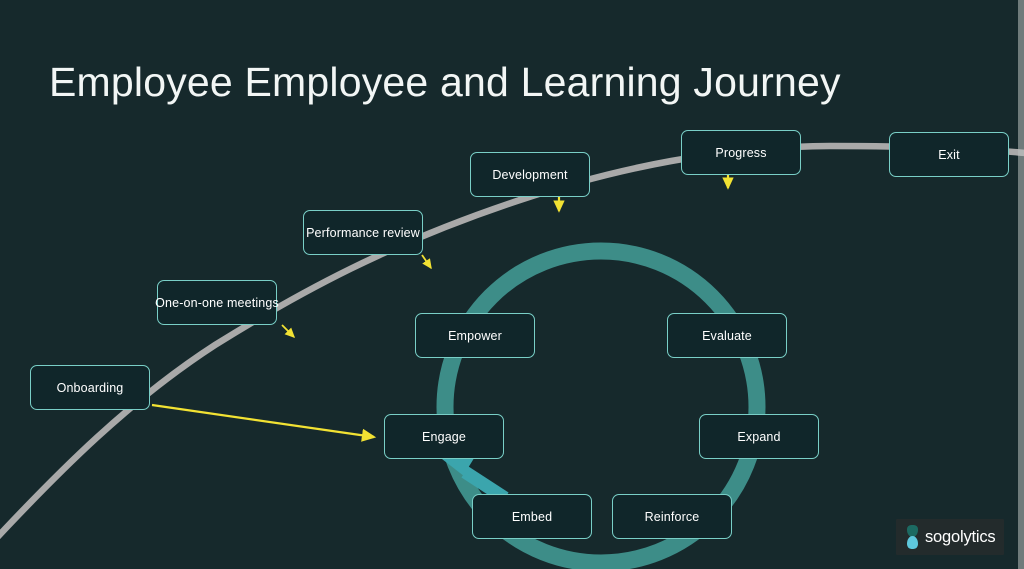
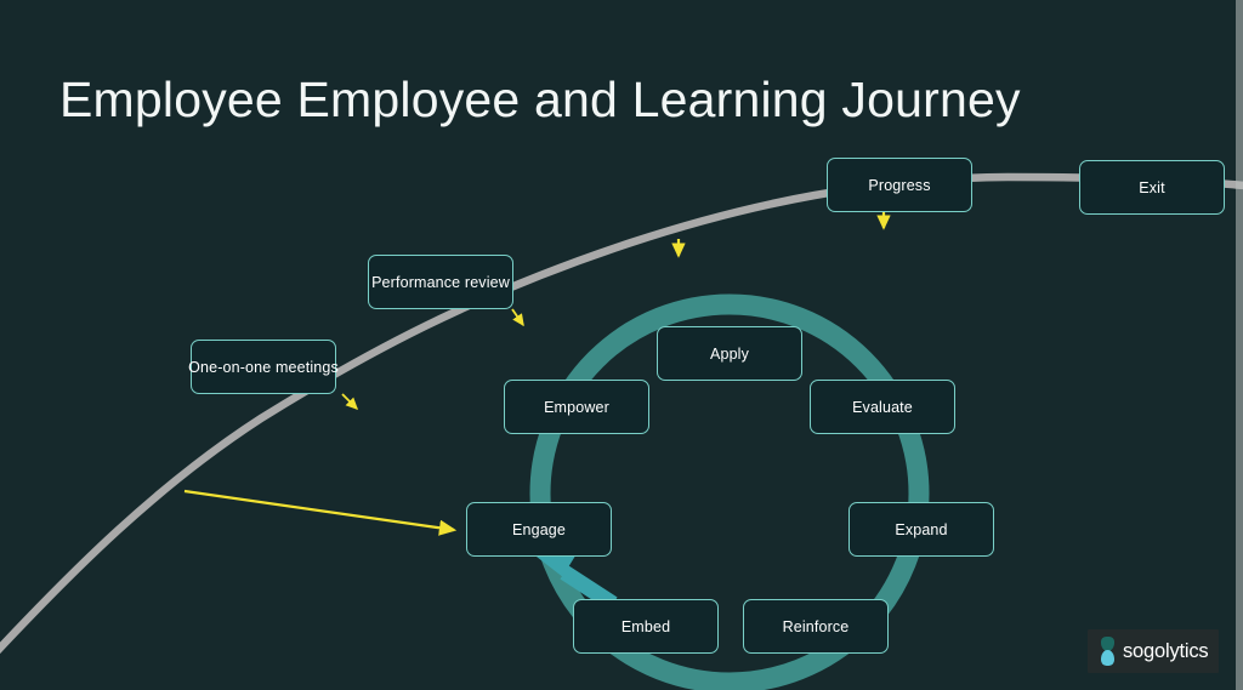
  Employee Employee and Learning Journey
- Onboarding
  One-on-one meetings
  Performance review
- Development
  Progress
  Exit
+ Apply
  Evaluate
  Expand
  Reinforce
  Embed
  Engage
  Empower
  sogolytics
